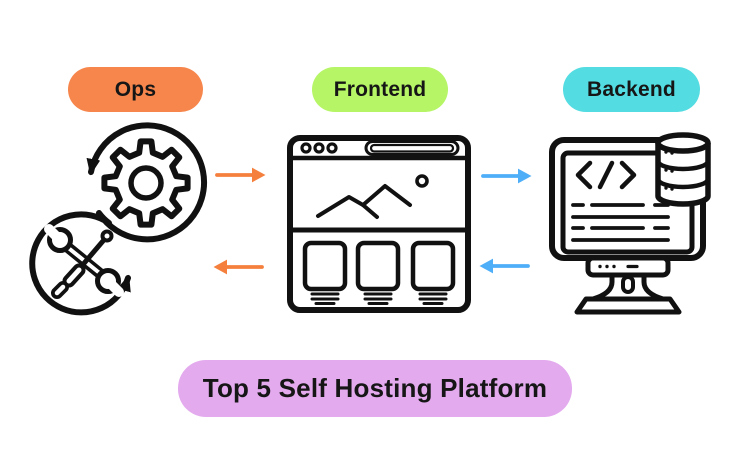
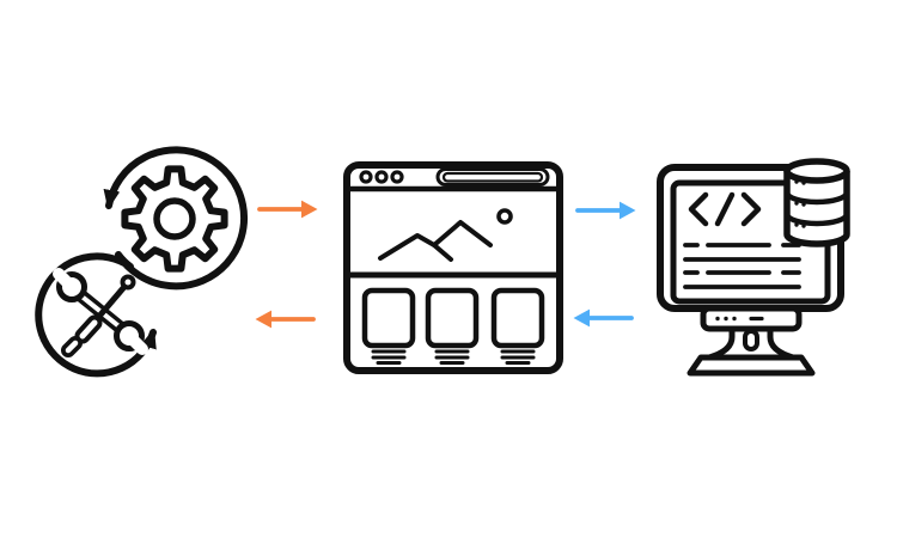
- Ops
- Frontend
- Backend
- Top 5 Self Hosting Platform
